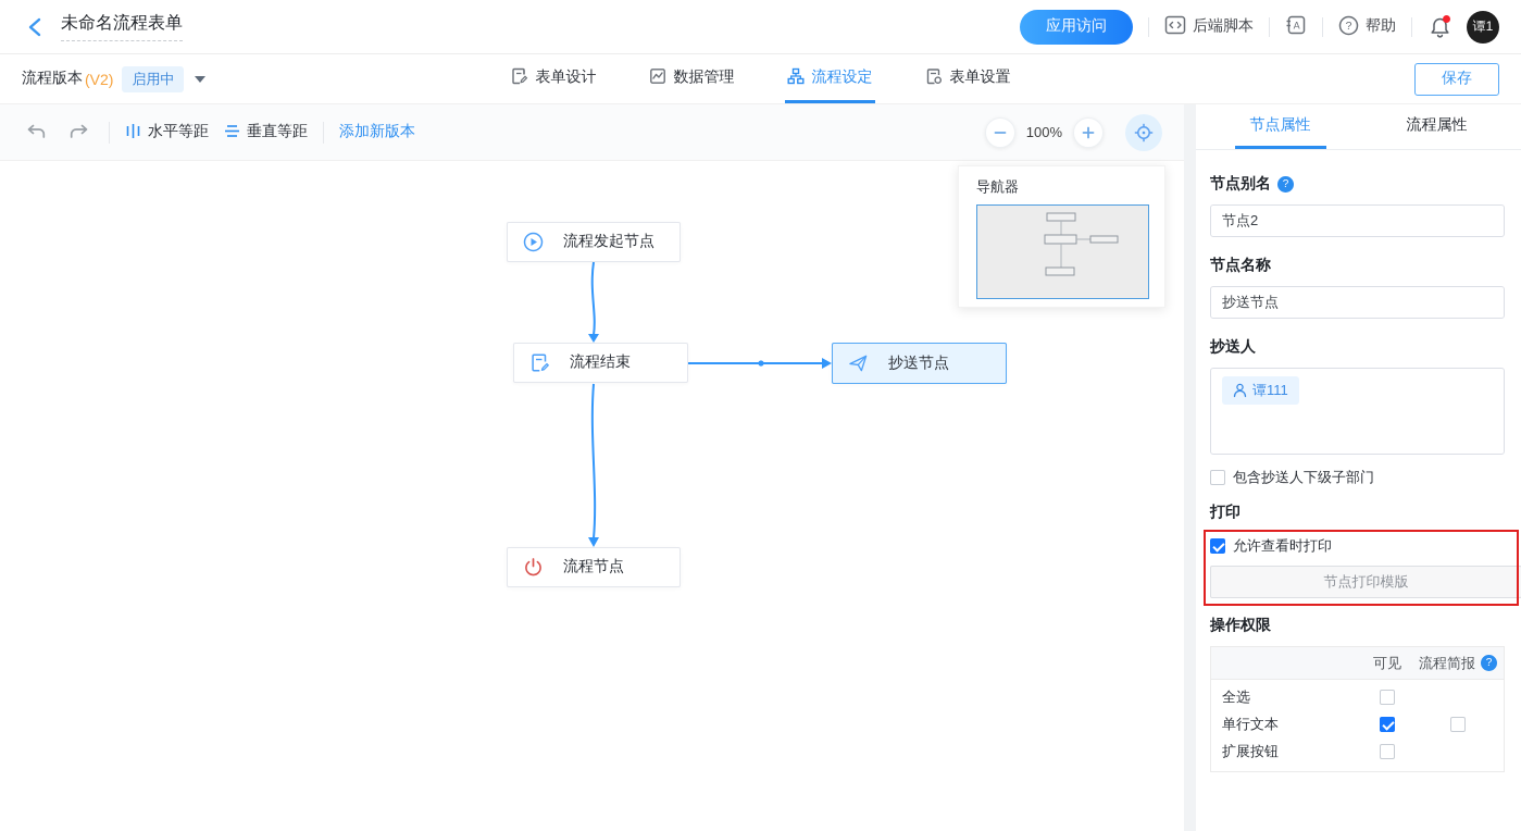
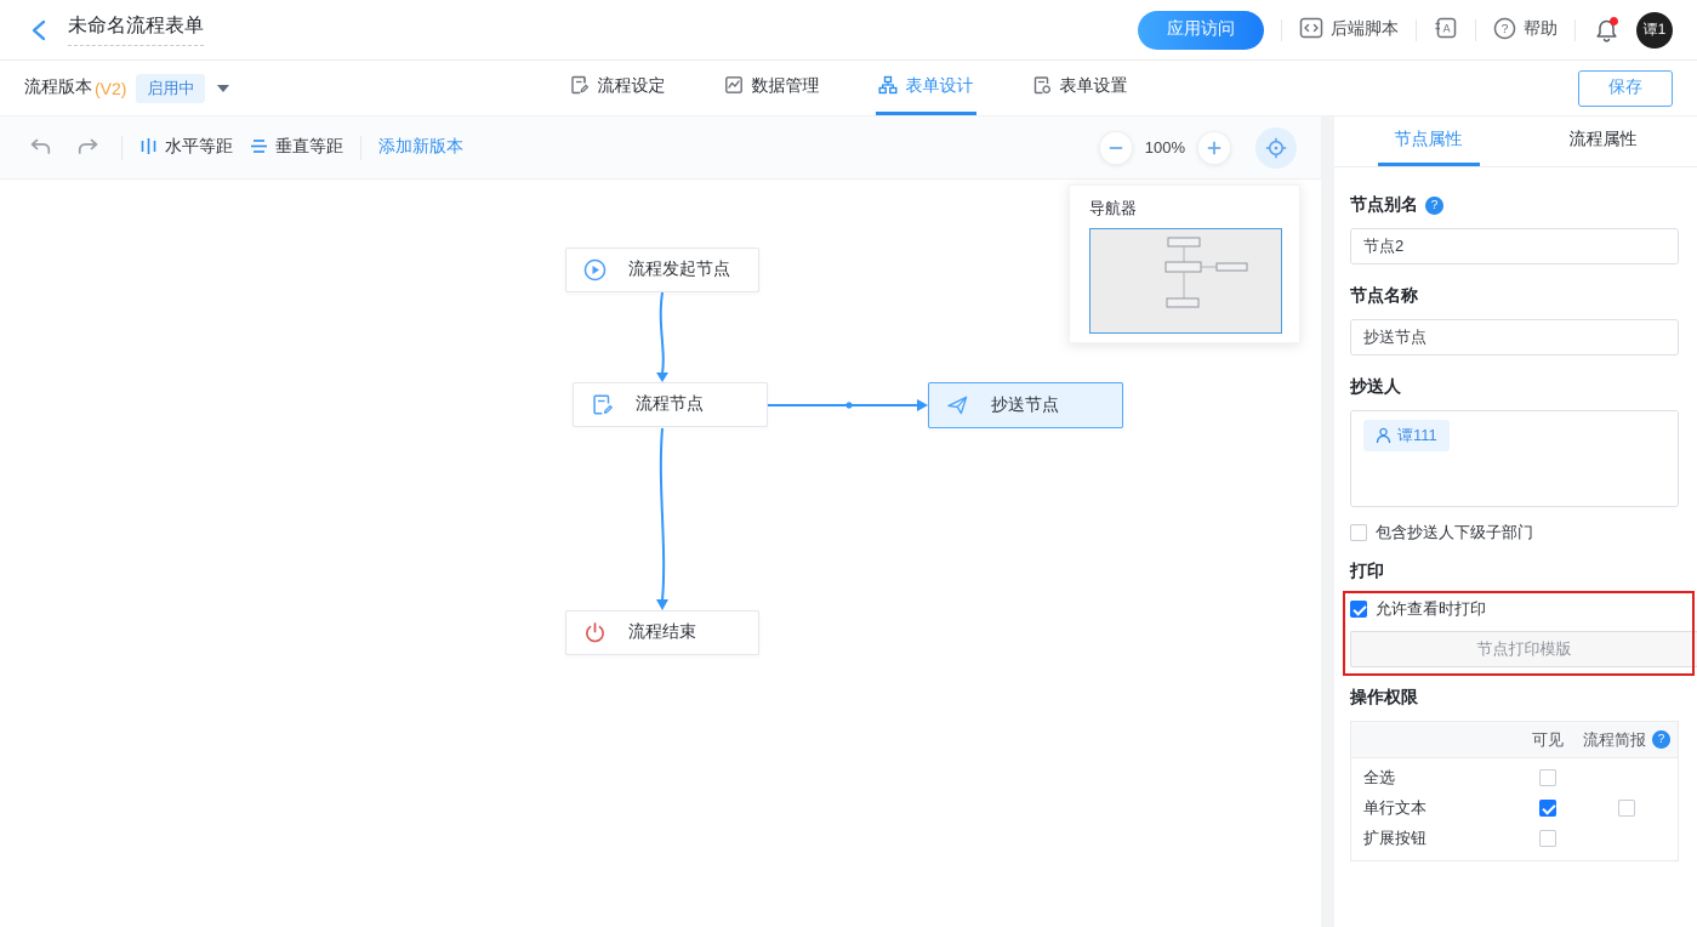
  未命名流程表单
  应用访问
  后端脚本
  A
  ?
  帮助
  谭1
  流程版本
  (V2)
  启用中
- 表单设计
+ 流程设定
  数据管理
- 流程设定
+ 表单设计
  表单设置
  保存
  水平等距
  垂直等距
  添加新版本
  100%
  流程发起节点
- 流程结束
+ 流程节点
  抄送节点
- 流程节点
+ 流程结束
  导航器
  节点属性
  流程属性
  节点别名
  ?
  节点2
  节点名称
  抄送节点
  抄送人
  谭111
  包含抄送人下级子部门
  打印
  允许查看时打印
  节点打印模版
  操作权限
  可见
  流程简报
  ?
  全选
  单行文本
  扩展按钮
